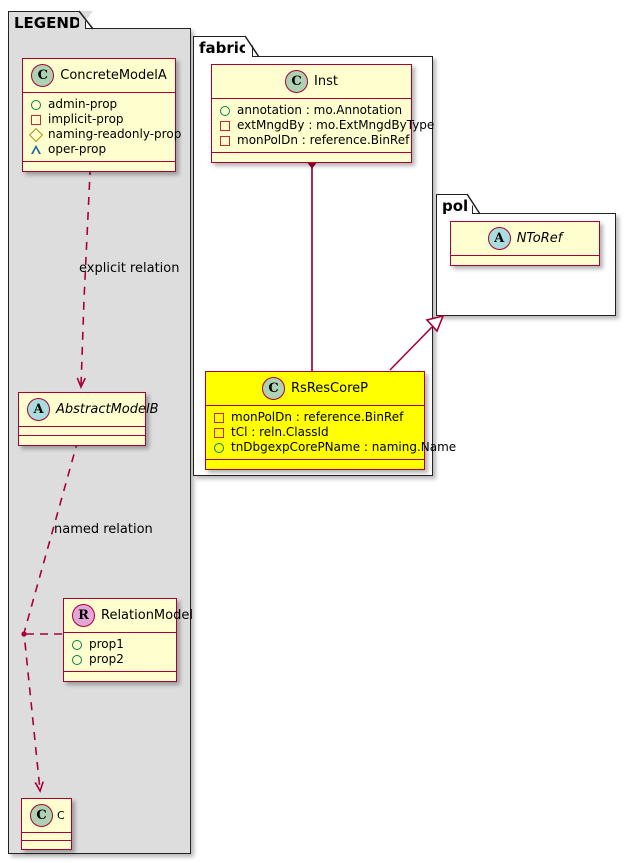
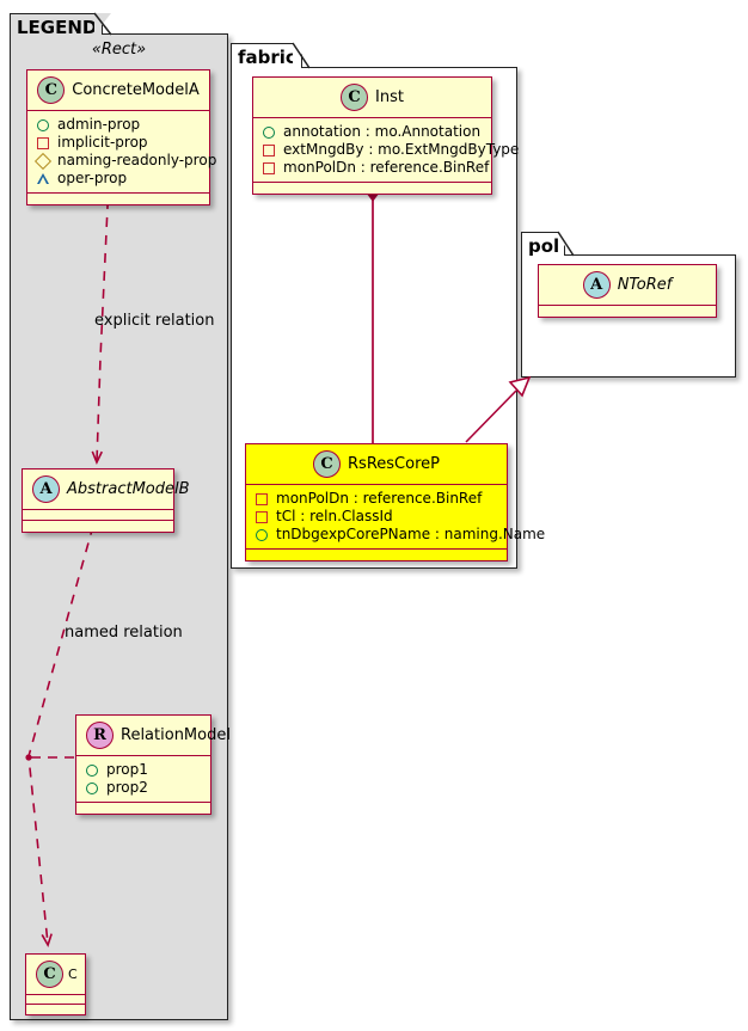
  LEGEND
+ «Rect»
  C
  ConcreteModelA
  admin-prop
  implicit-prop
  naming-readonly-prop
  oper-prop
  A
  AbstractModelB
  R
  RelationModel
  prop1
  prop2
  C
  C
  fabric
  C
  Inst
  annotation : mo.Annotation
  extMngdBy : mo.ExtMngdByType
  monPolDn : reference.BinRef
  C
  RsResCoreP
  monPolDn : reference.BinRef
  tCl : reln.ClassId
  tnDbgexpCorePName : naming.Name
  pol
  A
  NToRef
  explicit relation
  named relation
